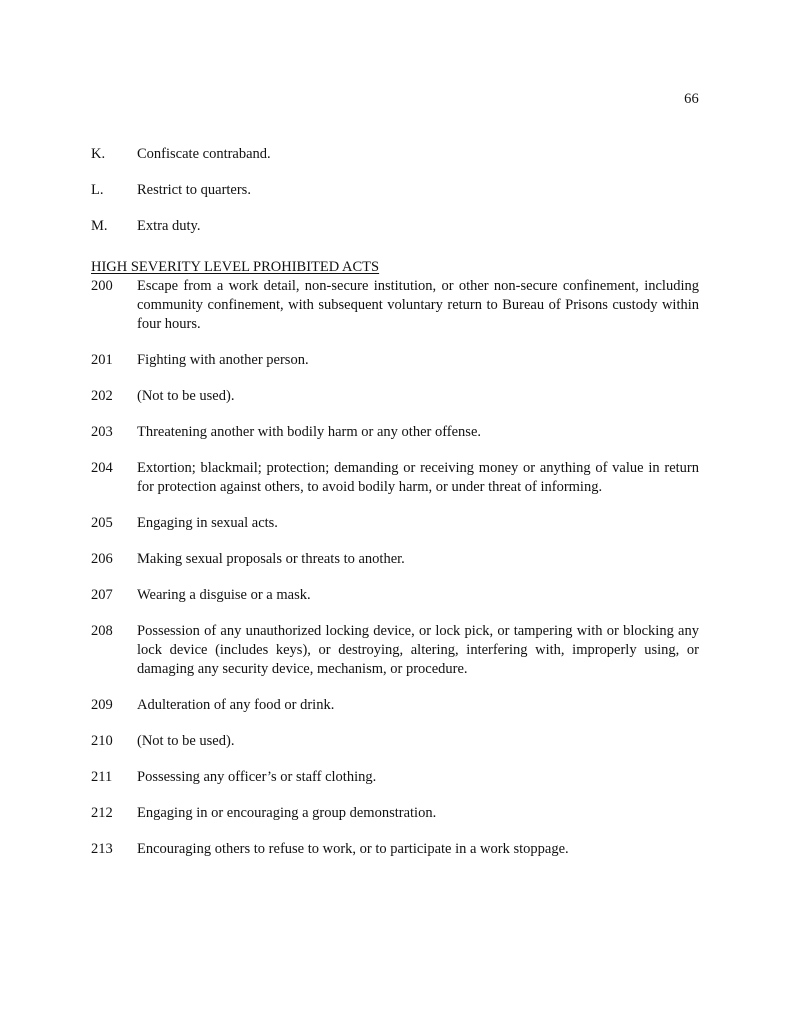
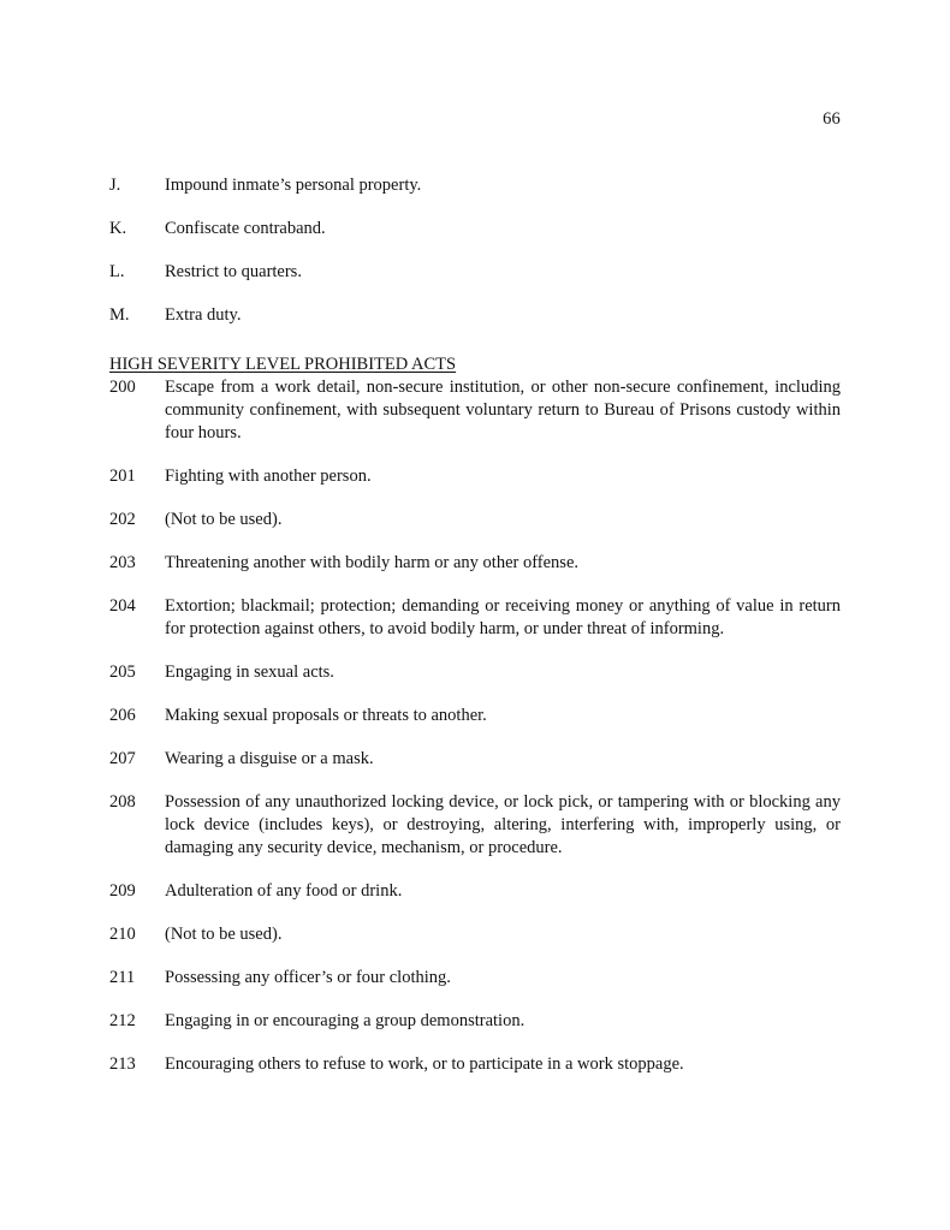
  66
+ J.
+ Impound inmate’s personal property.
  K.
  Confiscate contraband.
  L.
  Restrict to quarters.
  M.
  Extra duty.
  HIGH SEVERITY LEVEL PROHIBITED ACTS
  200
  Escape from a work detail, non-secure institution, or other non-secure confinement, including community confinement, with subsequent voluntary return to Bureau of Prisons custody within four hours.
  201
  Fighting with another person.
  202
  (Not to be used).
  203
  Threatening another with bodily harm or any other offense.
  204
  Extortion; blackmail; protection; demanding or receiving money or anything of value in return for protection against others, to avoid bodily harm, or under threat of informing.
  205
  Engaging in sexual acts.
  206
  Making sexual proposals or threats to another.
  207
  Wearing a disguise or a mask.
  208
  Possession of any unauthorized locking device, or lock pick, or tampering with or blocking any lock device (includes keys), or destroying, altering, interfering with, improperly using, or damaging any security device, mechanism, or procedure.
  209
  Adulteration of any food or drink.
  210
  (Not to be used).
  211
- Possessing any officer’s or staff clothing.
+ Possessing any officer’s or four clothing.
  212
  Engaging in or encouraging a group demonstration.
  213
  Encouraging others to refuse to work, or to participate in a work stoppage.
